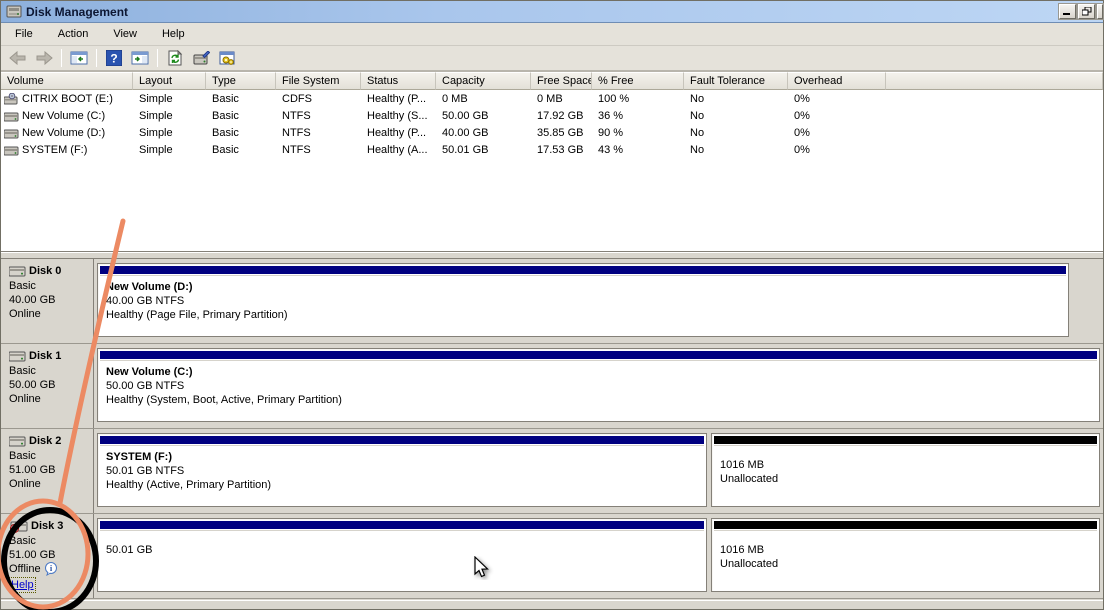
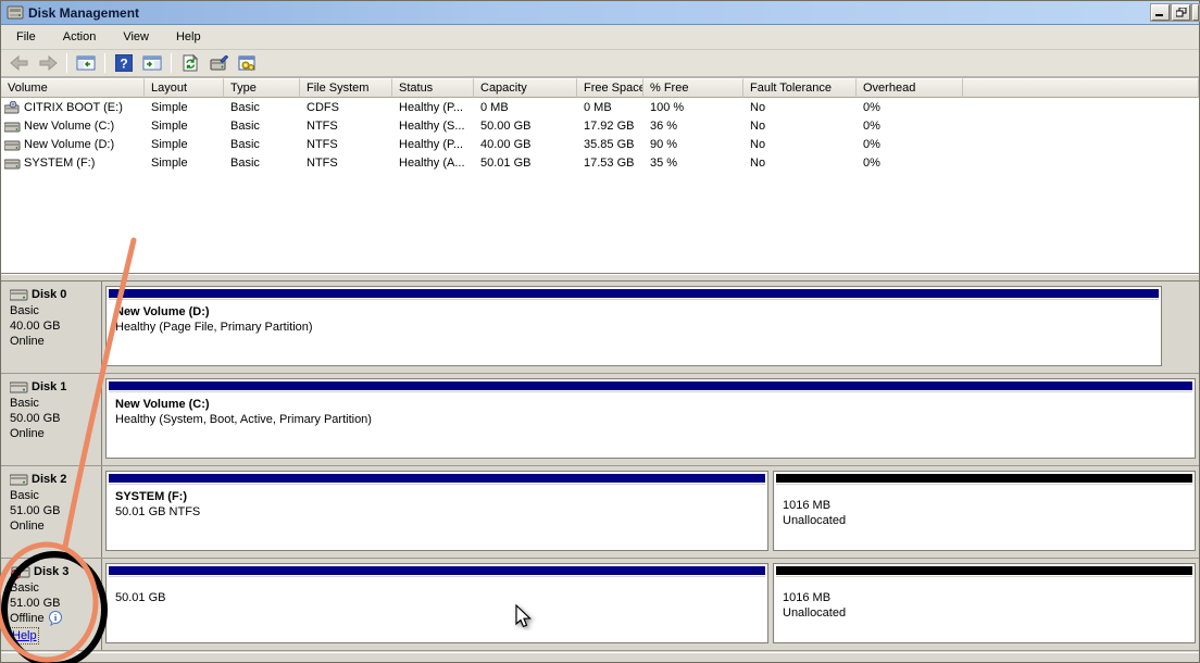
  Disk Management
  File
  Action
  View
  Help
  ?
  Volume
  Layout
  Type
  File System
  Status
  Capacity
  Free Space
  % Free
  Fault Tolerance
  Overhead
  CITRIX BOOT (E:)
  Simple
  Basic
  CDFS
  Healthy (P...
  0 MB
  0 MB
  100 %
  No
  0%
  New Volume (C:)
  Simple
  Basic
  NTFS
  Healthy (S...
  50.00 GB
  17.92 GB
  36 %
  No
  0%
  New Volume (D:)
  Simple
  Basic
  NTFS
  Healthy (P...
  40.00 GB
  35.85 GB
  90 %
  No
  0%
  SYSTEM (F:)
  Simple
  Basic
  NTFS
  Healthy (A...
  50.01 GB
  17.53 GB
- 43 %
+ 35 %
  No
  0%
  Disk 0
  Basic
  40.00 GB
  Online
  New Volume (D:)
- 40.00 GB NTFS
  Healthy (Page File, Primary Partition)
  Disk 1
  Basic
  50.00 GB
  Online
  New Volume (C:)
- 50.00 GB NTFS
  Healthy (System, Boot, Active, Primary Partition)
  Disk 2
  Basic
  51.00 GB
  Online
  SYSTEM (F:)
  50.01 GB NTFS
- Healthy (Active, Primary Partition)
  1016 MB
  Unallocated
  Disk 3
  Basic
  51.00 GB
  Offline
  i
  Help
  50.01 GB
  1016 MB
  Unallocated
